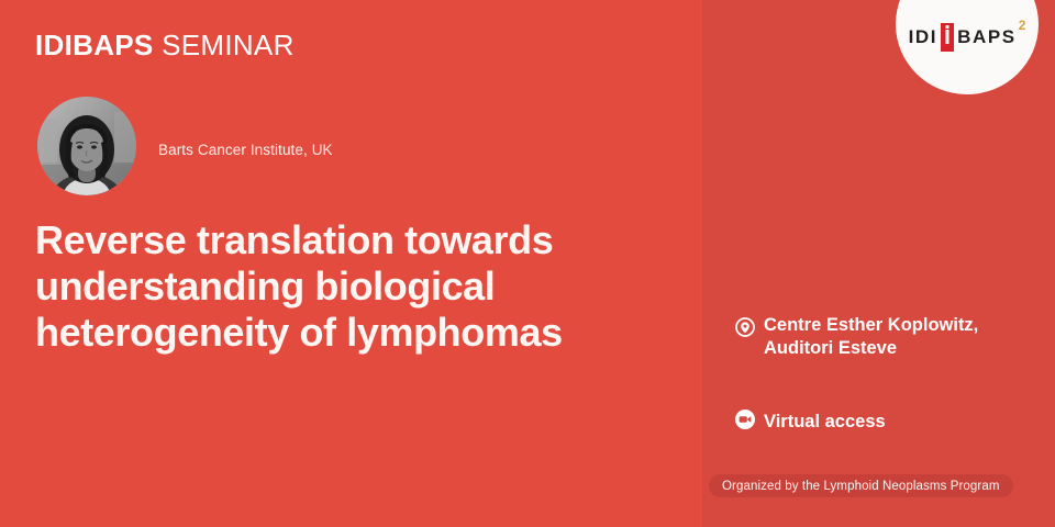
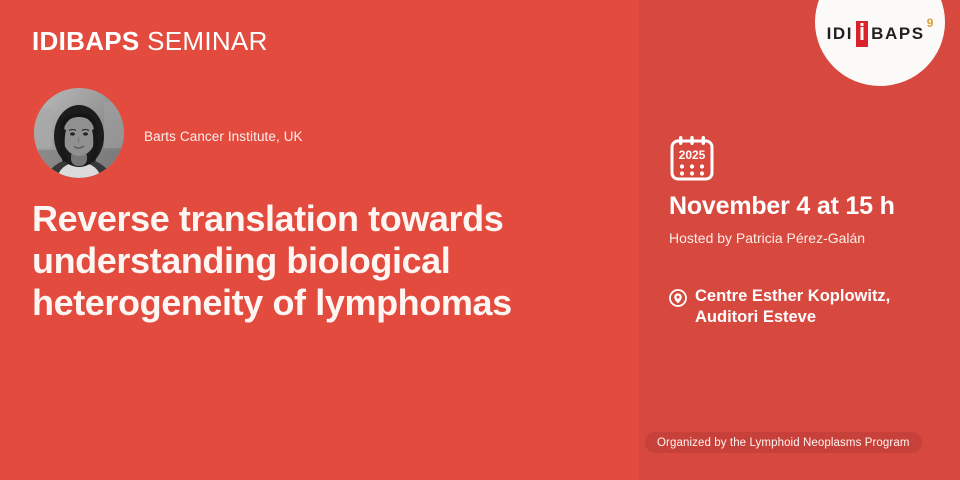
  IDI
  BAPS
- 2
+ 9
  IDIBAPS SEMINAR
  Barts Cancer Institute, UK
  Reverse translation towards understanding biological heterogeneity of lymphomas
+ 2025
+ November 4 at 15 h
+ Hosted by Patricia Pérez-Galán
  Centre Esther Koplowitz, Auditori Esteve
- Virtual access
  Organized by the Lymphoid Neoplasms Program
